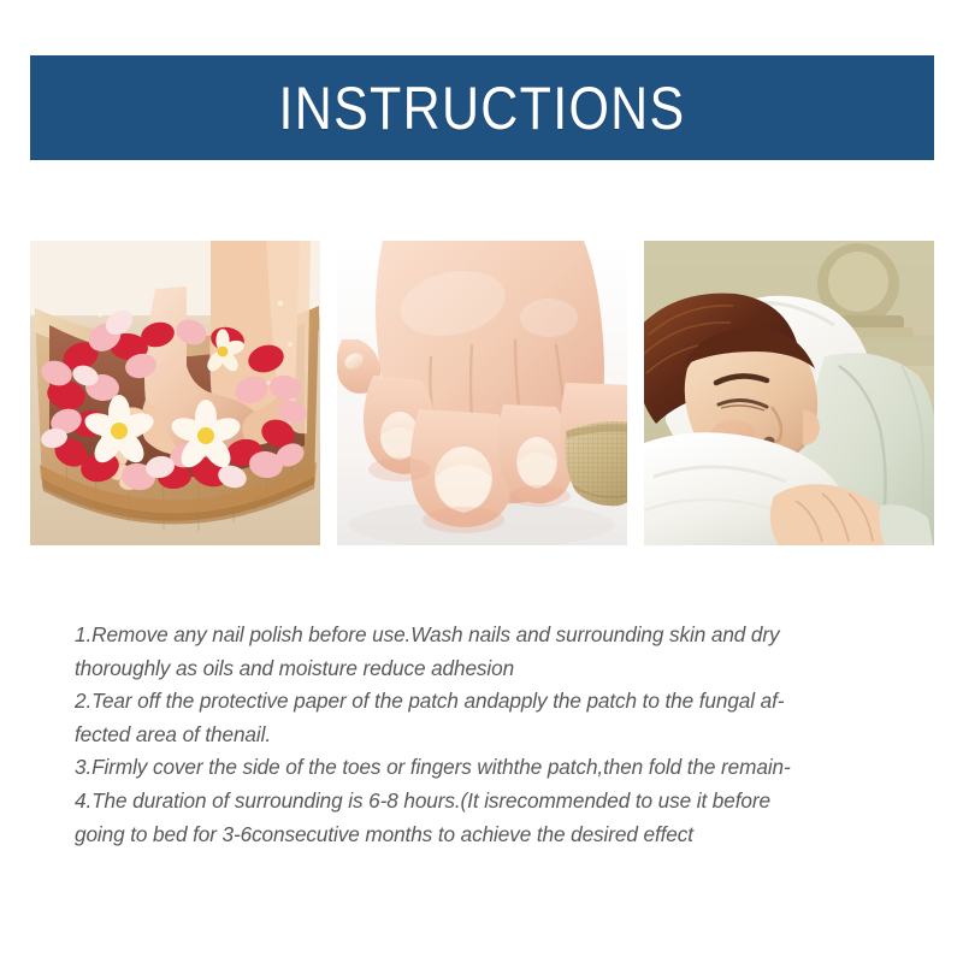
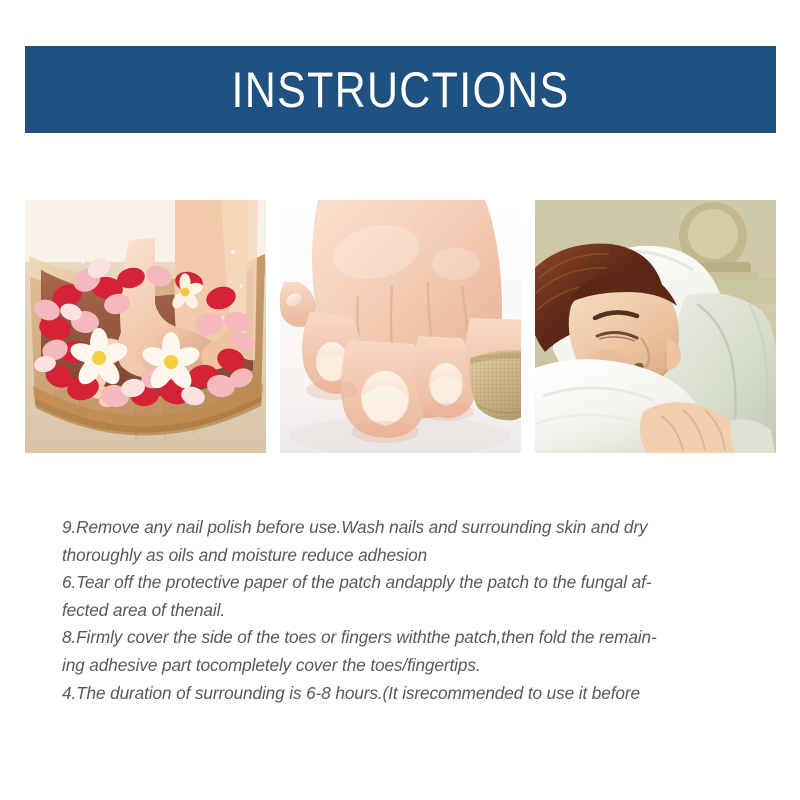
  INSTRUCTIONS
- 1.Remove any nail polish before use.Wash nails and surrounding skin and dry
+ 9.Remove any nail polish before use.Wash nails and surrounding skin and dry
  thoroughly as oils and moisture reduce adhesion
- 2.Tear off the protective paper of the patch andapply the patch to the fungal af-
+ 6.Tear off the protective paper of the patch andapply the patch to the fungal af-
  fected area of thenail.
- 3.Firmly cover the side of the toes or fingers withthe patch,then fold the remain-
+ 8.Firmly cover the side of the toes or fingers withthe patch,then fold the remain-
+ ing adhesive part tocompletely cover the toes/fingertips.
  4.The duration of surrounding is 6-8 hours.(It isrecommended to use it before
- going to bed for 3-6consecutive months to achieve the desired effect
